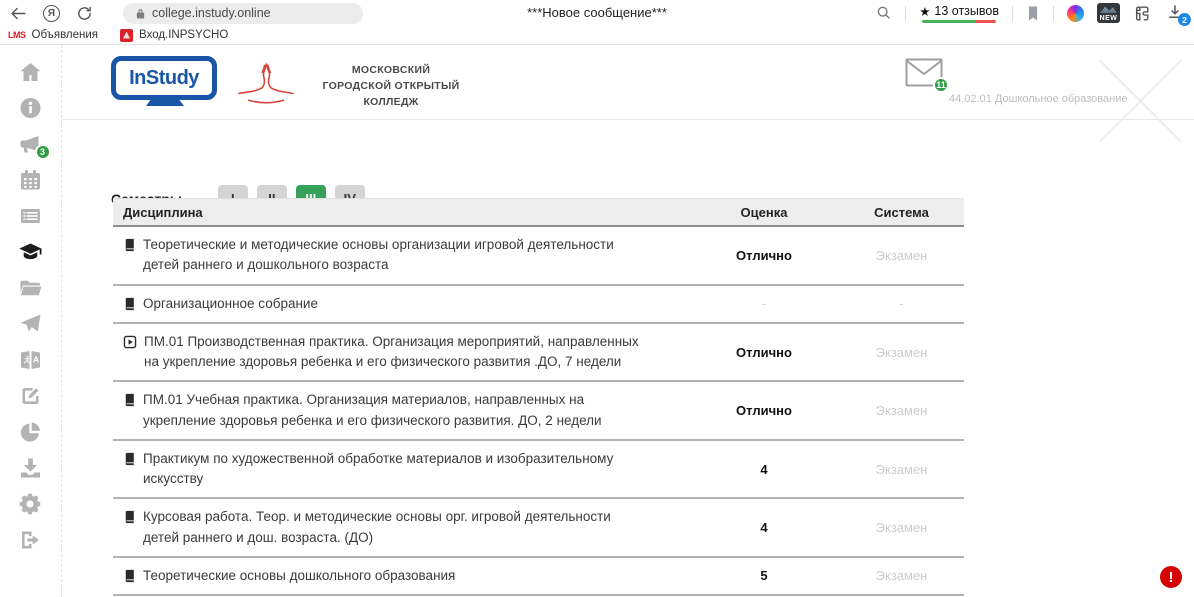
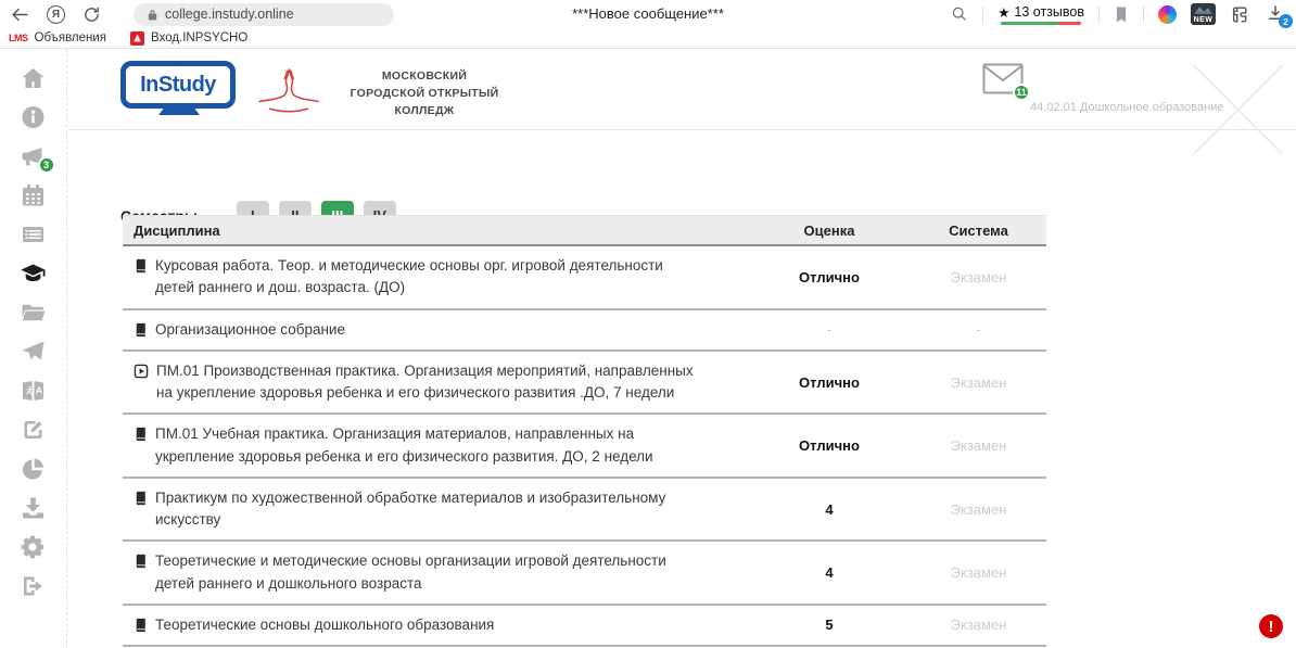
  Я
  college.instudy.online
  ***Новое сообщение***
  ★
  13 отзывов
  2
  LMS
  Объявления
  Вход.INPSYCHO
  3
  え
  A
  InStudy
  МОСКОВСКИЙ
  ГОРОДСКОЙ ОТКРЫТЫЙ КОЛЛЕДЖ
  11
  44.02.01 Дошкольное образ
  Дисциплина
  Оценка
  Система
- Теоретические и методические основы организации игровой деятельности детей раннего и дошкольного возраста
+ Курсовая работа. Теор. и методические основы орг. игровой деятельности детей раннего и дош. возраста. (ДО)
  Отлично
  Экзамен
  Организационное собрание
  -
  -
  ПМ.01 Производственная практика. Организация мероприятий, направленных на укрепление здоровья ребенка и его физического развития .ДО, 7 недели
  Отлично
  Экзамен
  ПМ.01 Учебная практика. Организация материалов, направленных на укрепление здоровья ребенка и его физического развития. ДО, 2 недели
  Отлично
  Экзамен
  Практикум по художественной обработке материалов и изобразительному искусству
  4
  Экзамен
- Курсовая работа. Теор. и методические основы орг. игровой деятельности детей раннего и дош. возраста. (ДО)
+ Теоретические и методические основы организации игровой деятельности детей раннего и дошкольного возраста
  4
  Экзамен
  Теоретические основы дошкольного образования
  5
  Экзамен
  !
